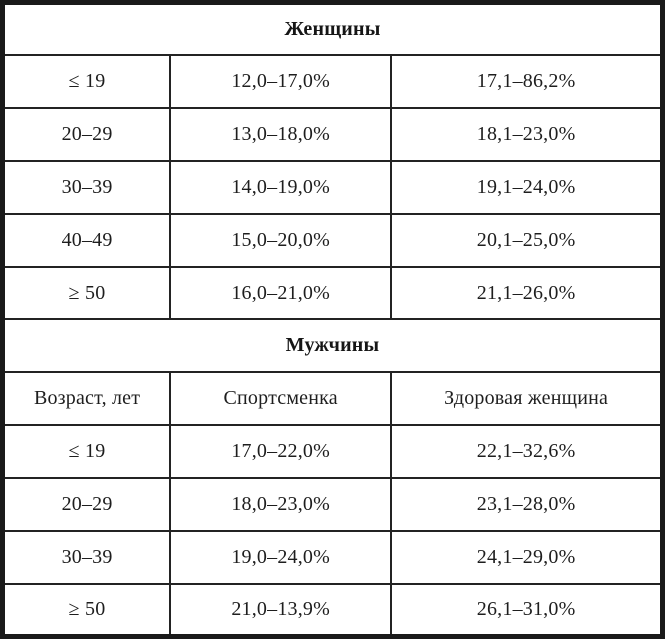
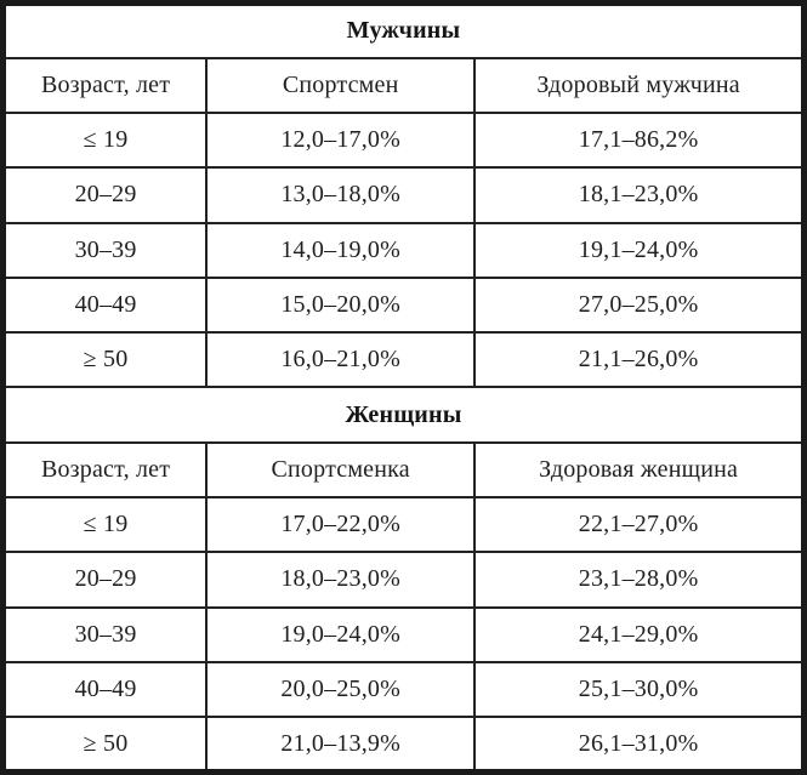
- Женщины
+ Мужчины
+ Возраст, лет	Спортсмен	Здоровый мужчина
  ≤ 19	12,0–17,0%	17,1–86,2%
  20–29	13,0–18,0%	18,1–23,0%
  30–39	14,0–19,0%	19,1–24,0%
- 40–49	15,0–20,0%	20,1–25,0%
+ 40–49	15,0–20,0%	27,0–25,0%
  ≥ 50	16,0–21,0%	21,1–26,0%
- Мужчины
+ Женщины
  Возраст, лет	Спортсменка	Здоровая женщина
- ≤ 19	17,0–22,0%	22,1–32,6%
+ ≤ 19	17,0–22,0%	22,1–27,0%
  20–29	18,0–23,0%	23,1–28,0%
  30–39	19,0–24,0%	24,1–29,0%
+ 40–49	20,0–25,0%	25,1–30,0%
  ≥ 50	21,0–13,9%	26,1–31,0%
